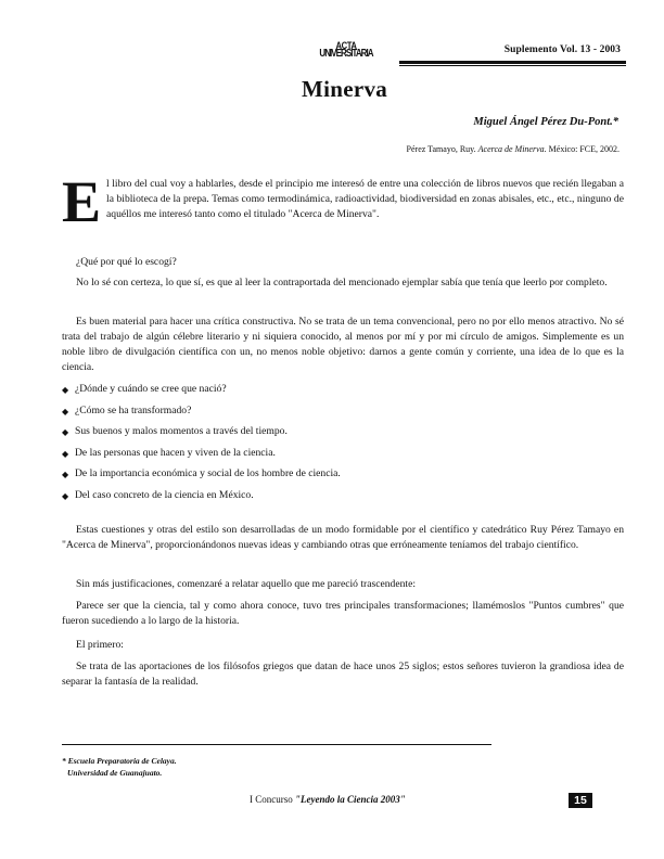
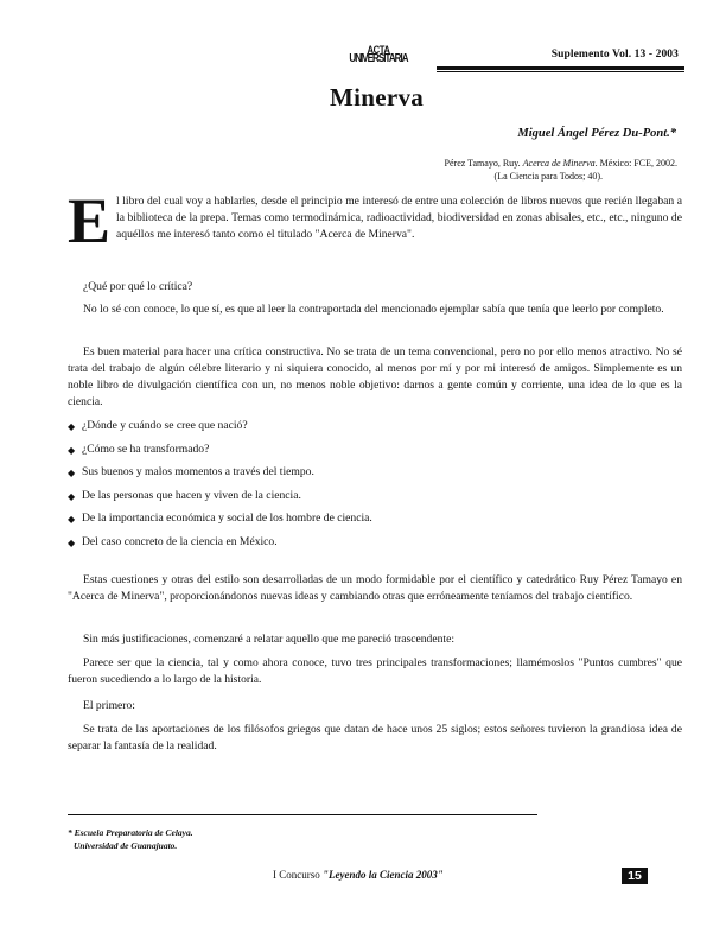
  ACTA
  UNIVERSITARIA
  Suplemento Vol. 13 - 2003
  Minerva
  Miguel Ángel Pérez Du-Pont.*
  Pérez Tamayo, Ruy. Acerca de Minerva. México: FCE, 2002.
+ (La Ciencia para Todos; 40).
  E
  l libro del cual voy a hablarles, desde el principio me interesó de entre una colección de libros nuevos que recién llegaban a la biblioteca de la prepa. Temas como termodinámica, radioactividad, biodiversidad en zonas abisales, etc., etc., ninguno de aquéllos me interesó tanto como el titulado "Acerca de Minerva".
- ¿Qué por qué lo escogí?
+ ¿Qué por qué lo crítica?
- No lo sé con certeza, lo que sí, es que al leer la contraportada del mencionado ejemplar sabía que tenía que leerlo por completo.
+ No lo sé con conoce, lo que sí, es que al leer la contraportada del mencionado ejemplar sabía que tenía que leerlo por completo.
- Es buen material para hacer una crítica constructiva. No se trata de un tema convencional, pero no por ello menos atractivo. No sé trata del trabajo de algún célebre literario y ni siquiera conocido, al menos por mí y por mi círculo de amigos. Simplemente es un noble libro de divulgación científica con un, no menos noble objetivo: darnos a gente común y corriente, una idea de lo que es la ciencia.
+ Es buen material para hacer una crítica constructiva. No se trata de un tema convencional, pero no por ello menos atractivo. No sé trata del trabajo de algún célebre literario y ni siquiera conocido, al menos por mí y por mi interesó de amigos. Simplemente es un noble libro de divulgación científica con un, no menos noble objetivo: darnos a gente común y corriente, una idea de lo que es la ciencia.
  ◆
  ¿Dónde y cuándo se cree que nació?
  ◆
  ¿Cómo se ha transformado?
  ◆
  Sus buenos y malos momentos a través del tiempo.
  ◆
  De las personas que hacen y viven de la ciencia.
  ◆
  De la importancia económica y social de los hombre de ciencia.
  ◆
  Del caso concreto de la ciencia en México.
  Estas cuestiones y otras del estilo son desarrolladas de un modo formidable por el científico y catedrático Ruy Pérez Tamayo en "Acerca de Minerva", proporcionándonos nuevas ideas y cambiando otras que erróneamente teníamos del trabajo científico.
  Sin más justificaciones, comenzaré a relatar aquello que me pareció trascendente:
  Parece ser que la ciencia, tal y como ahora conoce, tuvo tres principales transformaciones; llamémoslos "Puntos cumbres" que fueron sucediendo a lo largo de la historia.
  El primero:
  Se trata de las aportaciones de los filósofos griegos que datan de hace unos 25 siglos; estos señores tuvieron la grandiosa idea de separar la fantasía de la realidad.
  * Escuela Preparatoria de Celaya.
  Universidad de Guanajuato.
  I Concurso "Leyendo la Ciencia 2003"
  15
